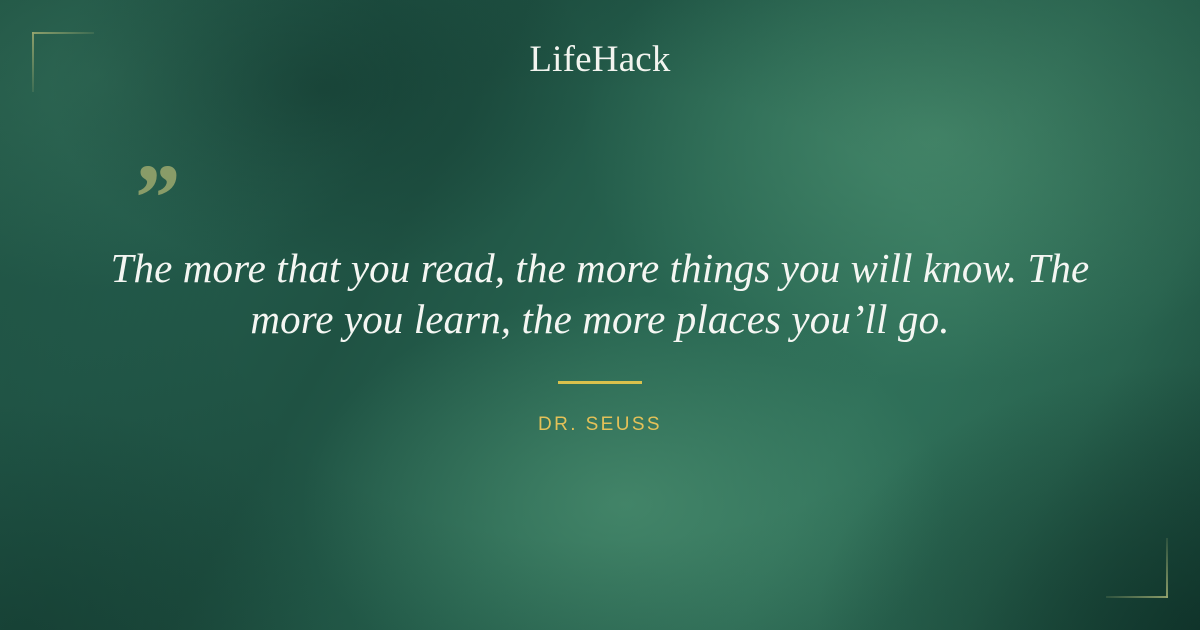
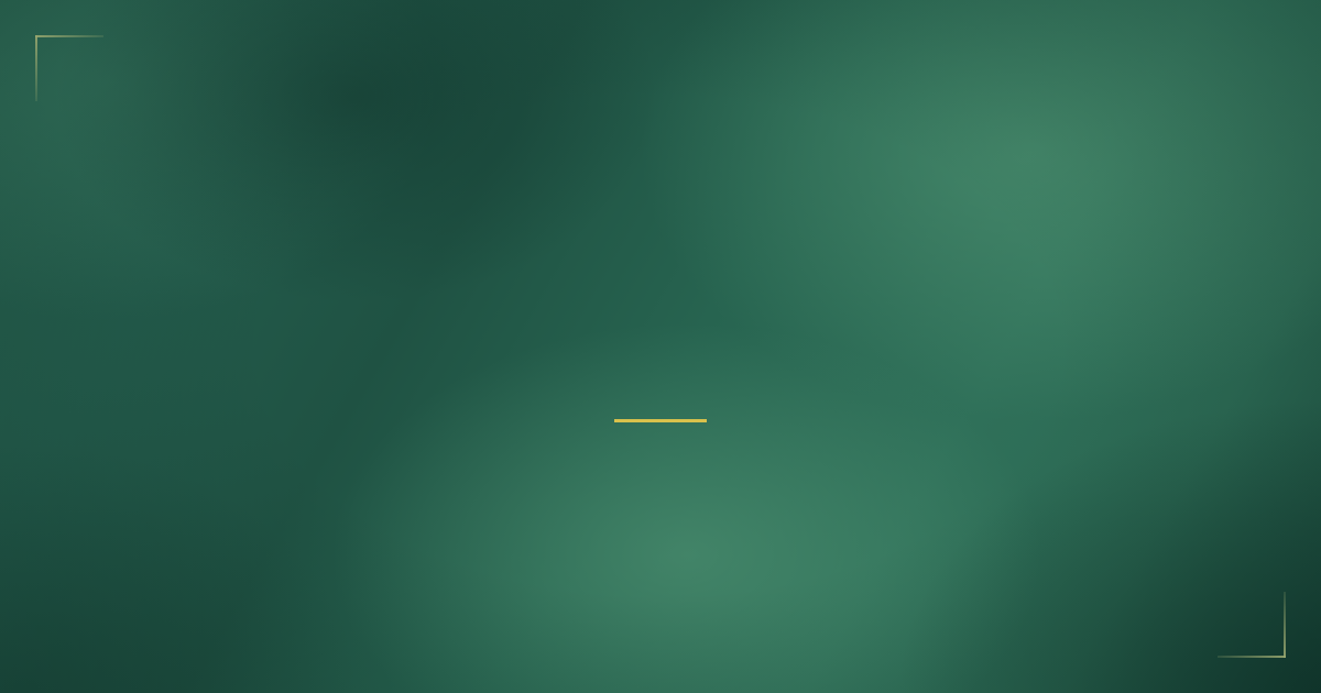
- LifeHack
- ”
- The more that you read, the more things you will know. The more you learn, the more places you’ll go.
- DR. SEUSS
